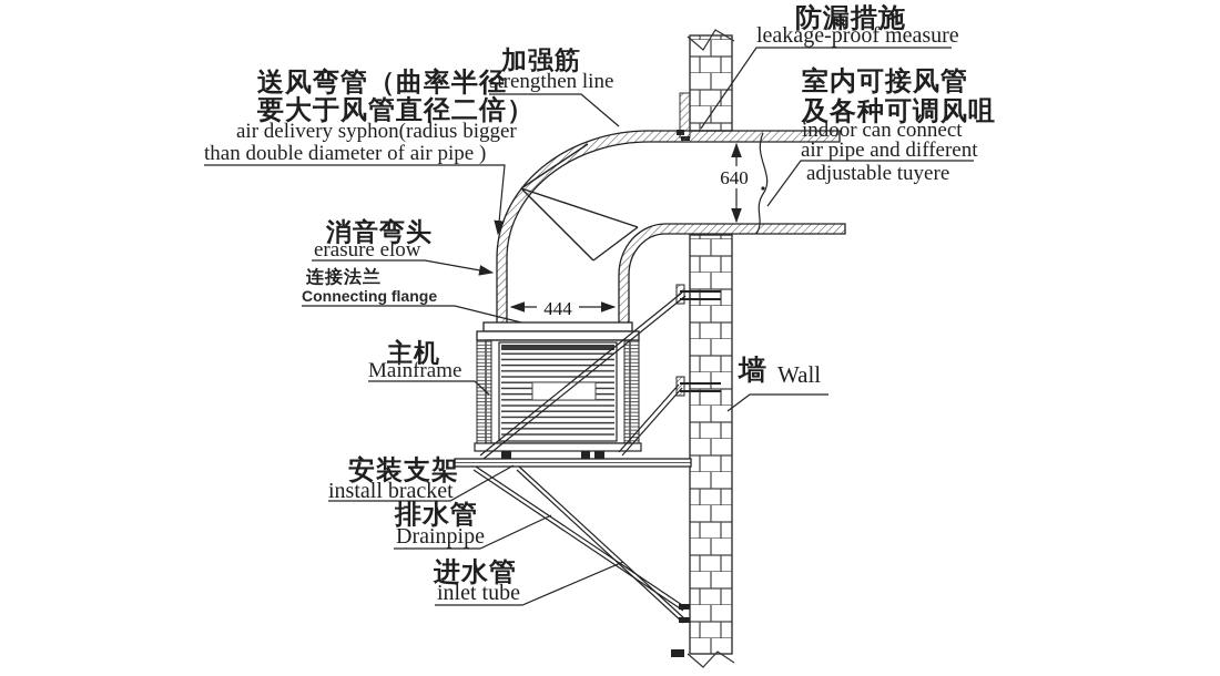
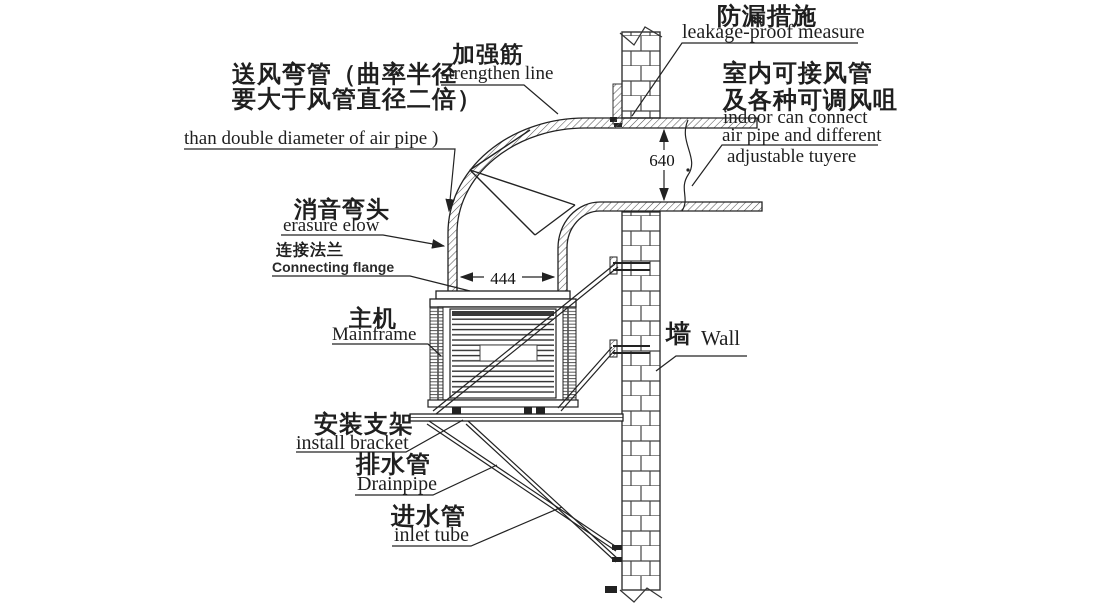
  640
  444
  送风弯管（曲率半径
  要大于风管直径二倍）
- air delivery syphon(radius bigger
  than double diameter of air pipe )
  加强筋
  strengthen line
  防漏措施
  leakage-proof measure
  室内可接风管
  及各种可调风咀
  indoor can connect
  air pipe and different
  adjustable tuyere
  消音弯头
  erasure elow
  连接法兰
  Connecting flange
  主机
  Mainframe
  安装支架
  install bracket
  排水管
  Drainpipe
  进水管
  inlet tube
  墙
  Wall
